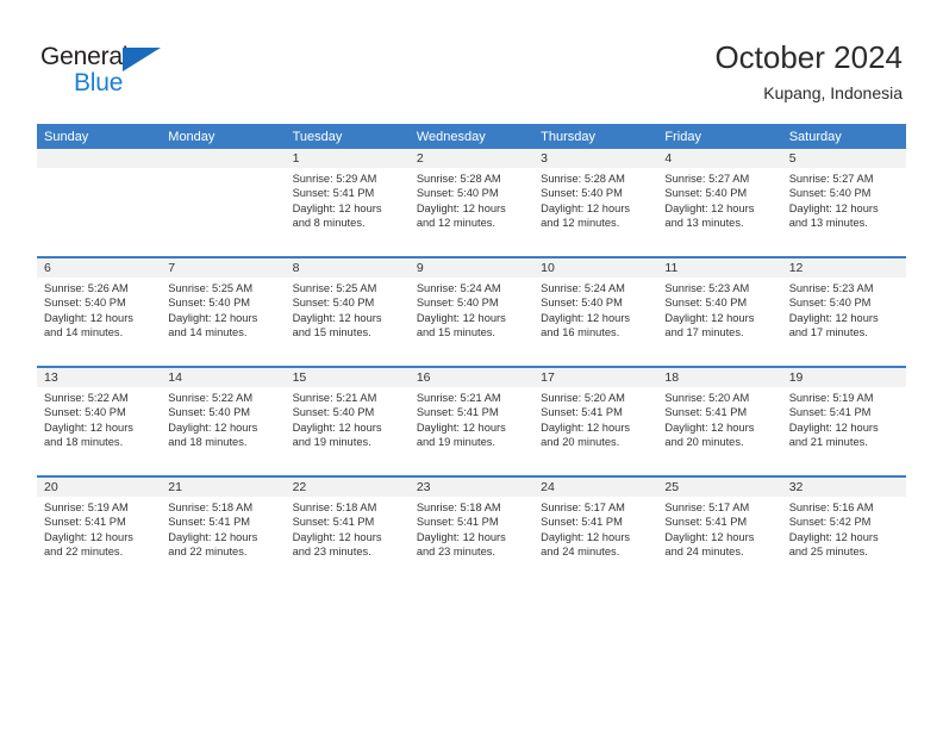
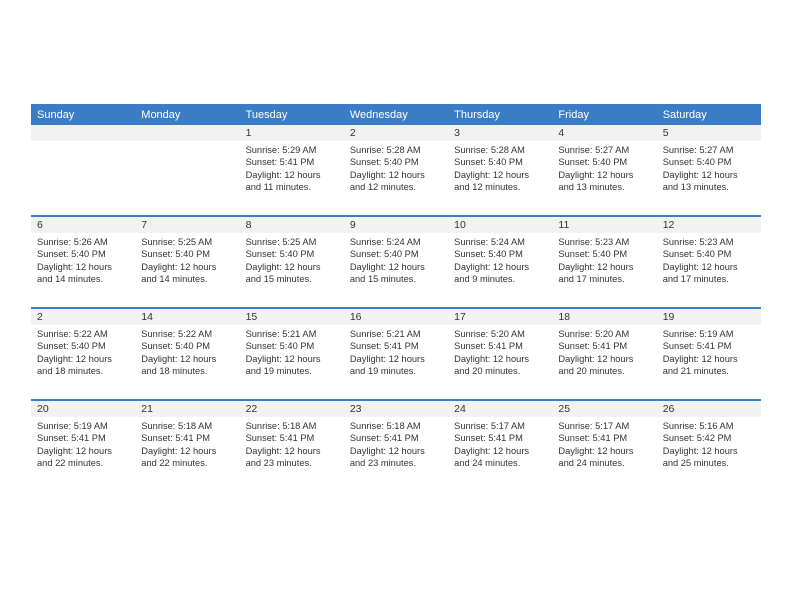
- General
- Blue
- October 2024
- Kupang, Indonesia
  Sunday	Monday	Tuesday	Wednesday	Thursday	Friday	Saturday
- 		1Sunrise: 5:29 AMSunset: 5:41 PMDaylight: 12 hoursand 8 minutes.	2Sunrise: 5:28 AMSunset: 5:40 PMDaylight: 12 hoursand 12 minutes.	3Sunrise: 5:28 AMSunset: 5:40 PMDaylight: 12 hoursand 12 minutes.	4Sunrise: 5:27 AMSunset: 5:40 PMDaylight: 12 hoursand 13 minutes.	5Sunrise: 5:27 AMSunset: 5:40 PMDaylight: 12 hoursand 13 minutes.
+ 		1Sunrise: 5:29 AMSunset: 5:41 PMDaylight: 12 hoursand 11 minutes.	2Sunrise: 5:28 AMSunset: 5:40 PMDaylight: 12 hoursand 12 minutes.	3Sunrise: 5:28 AMSunset: 5:40 PMDaylight: 12 hoursand 12 minutes.	4Sunrise: 5:27 AMSunset: 5:40 PMDaylight: 12 hoursand 13 minutes.	5Sunrise: 5:27 AMSunset: 5:40 PMDaylight: 12 hoursand 13 minutes.
- 6Sunrise: 5:26 AMSunset: 5:40 PMDaylight: 12 hoursand 14 minutes.	7Sunrise: 5:25 AMSunset: 5:40 PMDaylight: 12 hoursand 14 minutes.	8Sunrise: 5:25 AMSunset: 5:40 PMDaylight: 12 hoursand 15 minutes.	9Sunrise: 5:24 AMSunset: 5:40 PMDaylight: 12 hoursand 15 minutes.	10Sunrise: 5:24 AMSunset: 5:40 PMDaylight: 12 hoursand 16 minutes.	11Sunrise: 5:23 AMSunset: 5:40 PMDaylight: 12 hoursand 17 minutes.	12Sunrise: 5:23 AMSunset: 5:40 PMDaylight: 12 hoursand 17 minutes.
+ 6Sunrise: 5:26 AMSunset: 5:40 PMDaylight: 12 hoursand 14 minutes.	7Sunrise: 5:25 AMSunset: 5:40 PMDaylight: 12 hoursand 14 minutes.	8Sunrise: 5:25 AMSunset: 5:40 PMDaylight: 12 hoursand 15 minutes.	9Sunrise: 5:24 AMSunset: 5:40 PMDaylight: 12 hoursand 15 minutes.	10Sunrise: 5:24 AMSunset: 5:40 PMDaylight: 12 hoursand 9 minutes.	11Sunrise: 5:23 AMSunset: 5:40 PMDaylight: 12 hoursand 17 minutes.	12Sunrise: 5:23 AMSunset: 5:40 PMDaylight: 12 hoursand 17 minutes.
- 13Sunrise: 5:22 AMSunset: 5:40 PMDaylight: 12 hoursand 18 minutes.	14Sunrise: 5:22 AMSunset: 5:40 PMDaylight: 12 hoursand 18 minutes.	15Sunrise: 5:21 AMSunset: 5:40 PMDaylight: 12 hoursand 19 minutes.	16Sunrise: 5:21 AMSunset: 5:41 PMDaylight: 12 hoursand 19 minutes.	17Sunrise: 5:20 AMSunset: 5:41 PMDaylight: 12 hoursand 20 minutes.	18Sunrise: 5:20 AMSunset: 5:41 PMDaylight: 12 hoursand 20 minutes.	19Sunrise: 5:19 AMSunset: 5:41 PMDaylight: 12 hoursand 21 minutes.
+ 2Sunrise: 5:22 AMSunset: 5:40 PMDaylight: 12 hoursand 18 minutes.	14Sunrise: 5:22 AMSunset: 5:40 PMDaylight: 12 hoursand 18 minutes.	15Sunrise: 5:21 AMSunset: 5:40 PMDaylight: 12 hoursand 19 minutes.	16Sunrise: 5:21 AMSunset: 5:41 PMDaylight: 12 hoursand 19 minutes.	17Sunrise: 5:20 AMSunset: 5:41 PMDaylight: 12 hoursand 20 minutes.	18Sunrise: 5:20 AMSunset: 5:41 PMDaylight: 12 hoursand 20 minutes.	19Sunrise: 5:19 AMSunset: 5:41 PMDaylight: 12 hoursand 21 minutes.
- 20Sunrise: 5:19 AMSunset: 5:41 PMDaylight: 12 hoursand 22 minutes.	21Sunrise: 5:18 AMSunset: 5:41 PMDaylight: 12 hoursand 22 minutes.	22Sunrise: 5:18 AMSunset: 5:41 PMDaylight: 12 hoursand 23 minutes.	23Sunrise: 5:18 AMSunset: 5:41 PMDaylight: 12 hoursand 23 minutes.	24Sunrise: 5:17 AMSunset: 5:41 PMDaylight: 12 hoursand 24 minutes.	25Sunrise: 5:17 AMSunset: 5:41 PMDaylight: 12 hoursand 24 minutes.	32Sunrise: 5:16 AMSunset: 5:42 PMDaylight: 12 hoursand 25 minutes.
+ 20Sunrise: 5:19 AMSunset: 5:41 PMDaylight: 12 hoursand 22 minutes.	21Sunrise: 5:18 AMSunset: 5:41 PMDaylight: 12 hoursand 22 minutes.	22Sunrise: 5:18 AMSunset: 5:41 PMDaylight: 12 hoursand 23 minutes.	23Sunrise: 5:18 AMSunset: 5:41 PMDaylight: 12 hoursand 23 minutes.	24Sunrise: 5:17 AMSunset: 5:41 PMDaylight: 12 hoursand 24 minutes.	25Sunrise: 5:17 AMSunset: 5:41 PMDaylight: 12 hoursand 24 minutes.	26Sunrise: 5:16 AMSunset: 5:42 PMDaylight: 12 hoursand 25 minutes.
